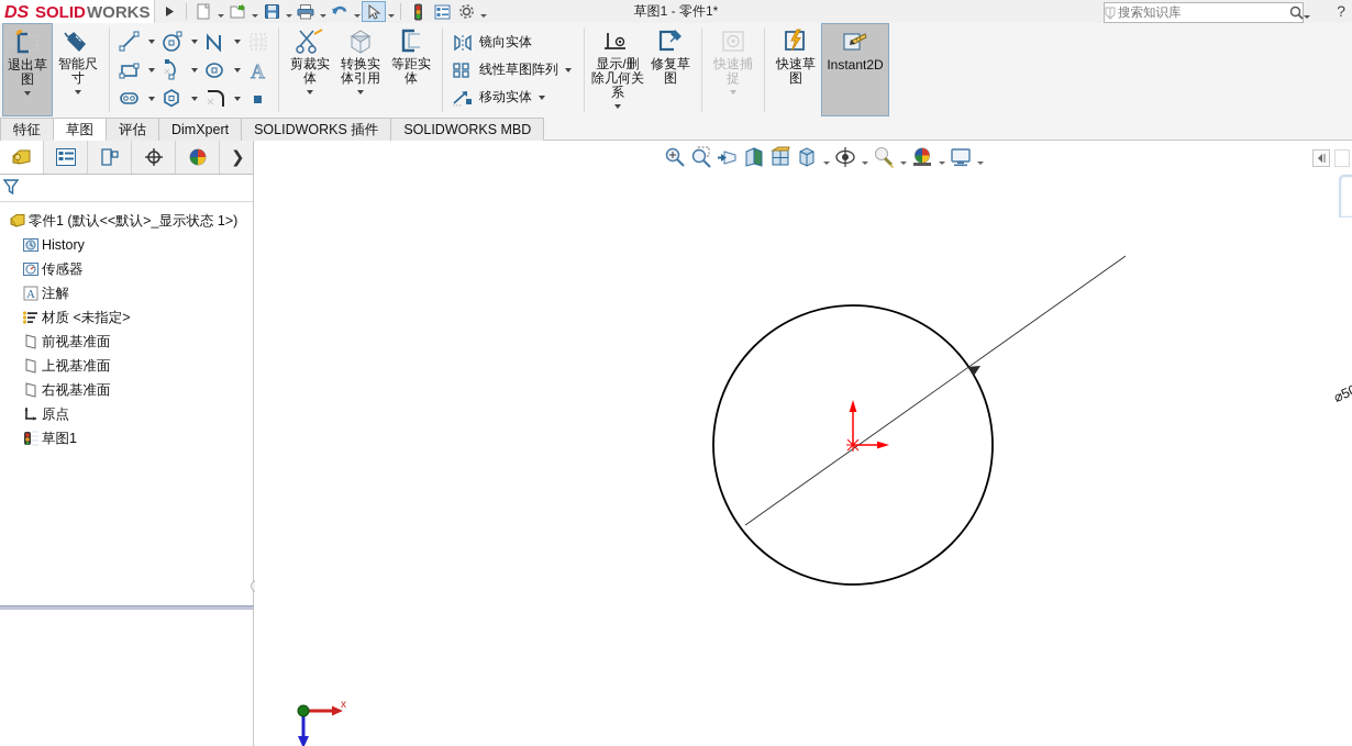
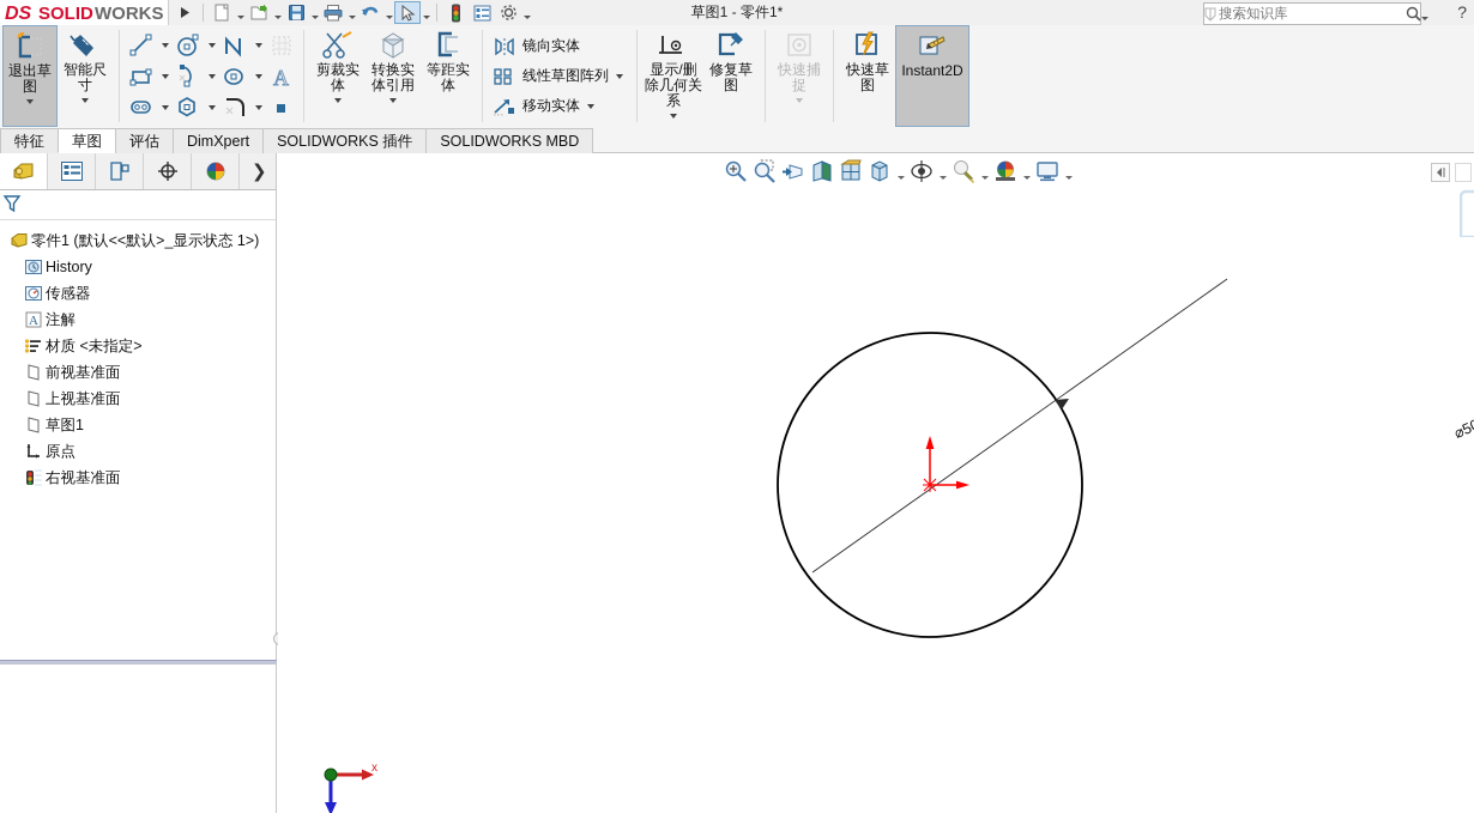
  DS
  SOLID
  WORKS
  草图1 - 零件1*
  搜索知识库
  ?
  退出草图
  智能尺寸
  A
  剪裁实体
  转换实体引用
  等距实体
  镜向实体
  线性草图阵列
  移动实体
  显示/删除几何关系
  修复草图
  快速捕捉
  快速草图
  Instant2D
  特征
  草图
  评估
  DimXpert
  SOLIDWORKS 插件
  SOLIDWORKS MBD
  ❯
  零件1 (默认<<默认>_显示状态 1>)
  History
  传感器
  A
  注解
  材质 <未指定>
  前视基准面
  上视基准面
- 右视基准面
+ 草图1
  原点
- 草图1
+ 右视基准面
  x
